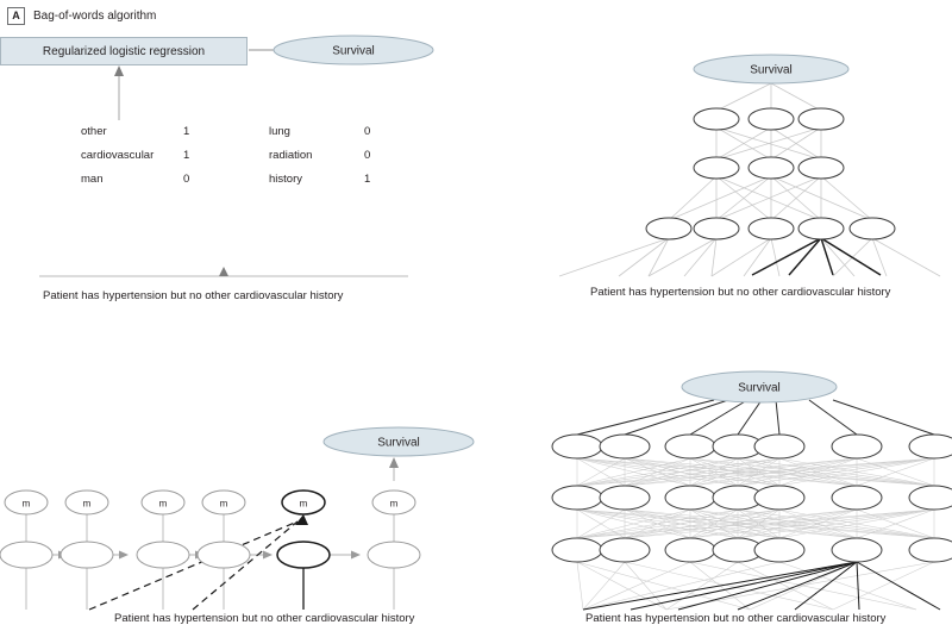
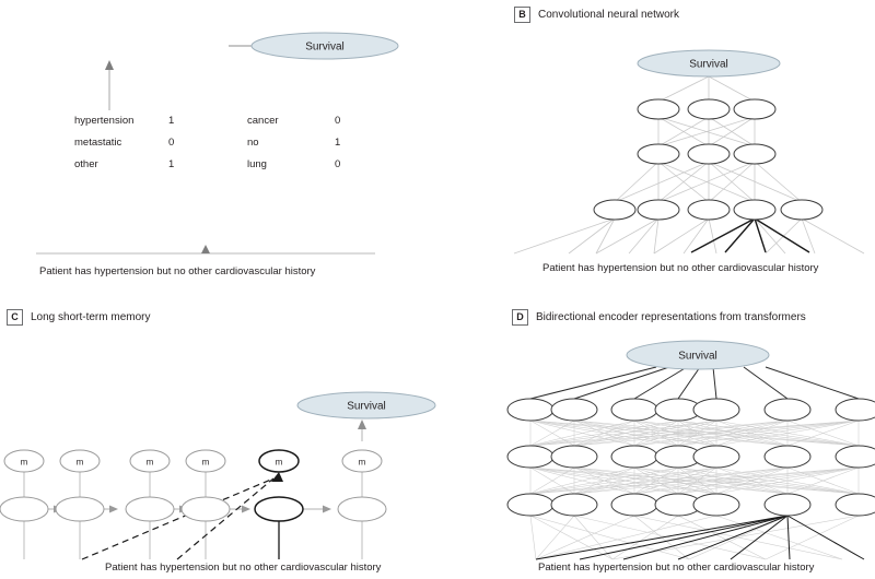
- A
- Bag-of-words algorithm
- Regularized logistic regression
  Survival
+ hypertension	1	cancer	0
+ metastatic	0	no	1
  other	1	lung	0
- cardiovascular	1	radiation	0
- man	0	history	1
  Patient has hypertension but no other cardiovascular history
+ B
+ Convolutional neural network
  Survival
  Patient has hypertension but no other cardiovascular history
+ C
+ Long short-term memory
  Survival
  m
  m
  m
  m
  m
  m
  Patient has hypertension but no other cardiovascular history
+ D
+ Bidirectional encoder representations from transformers
  Survival
  Patient has hypertension but no other cardiovascular history
